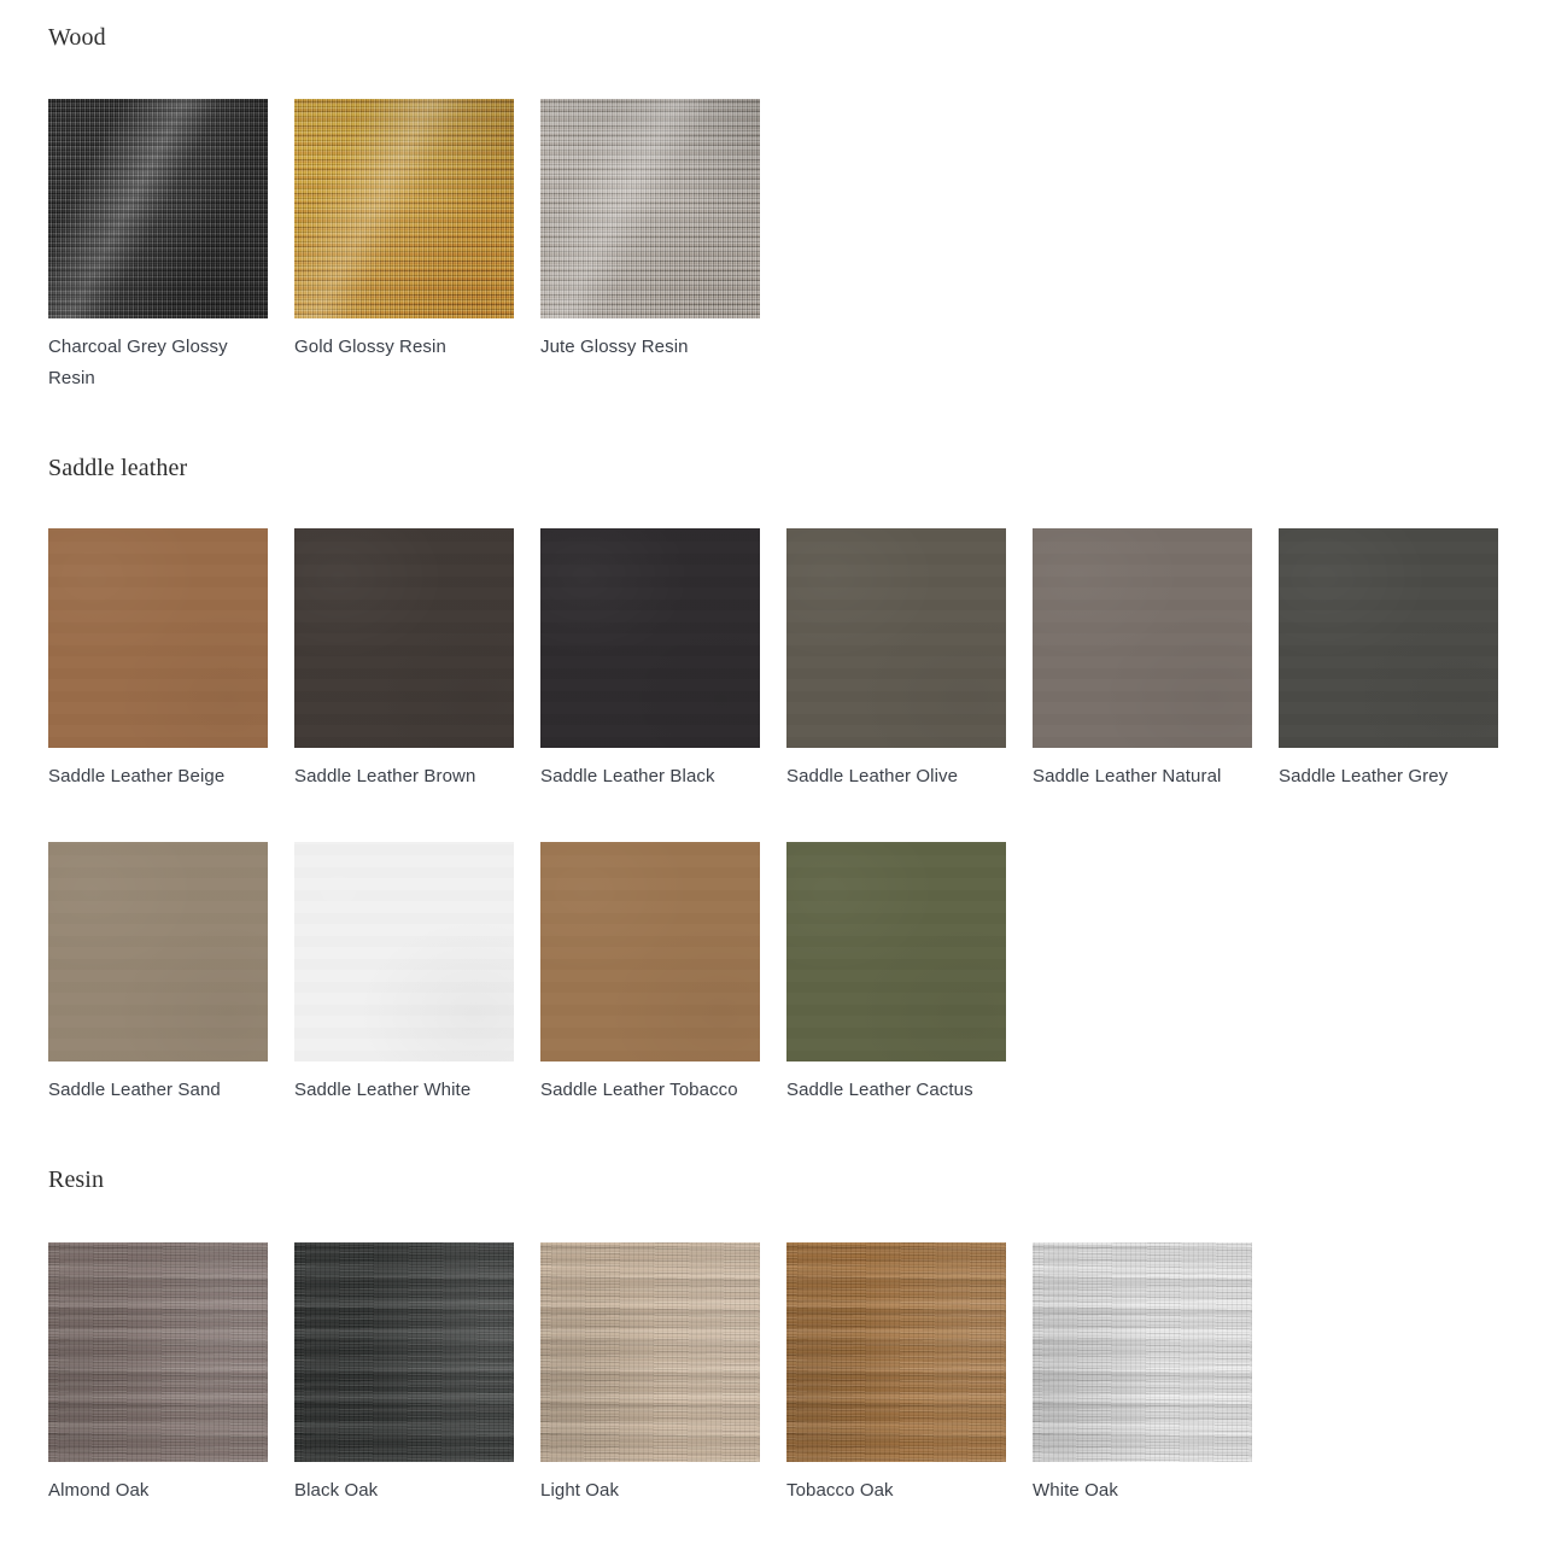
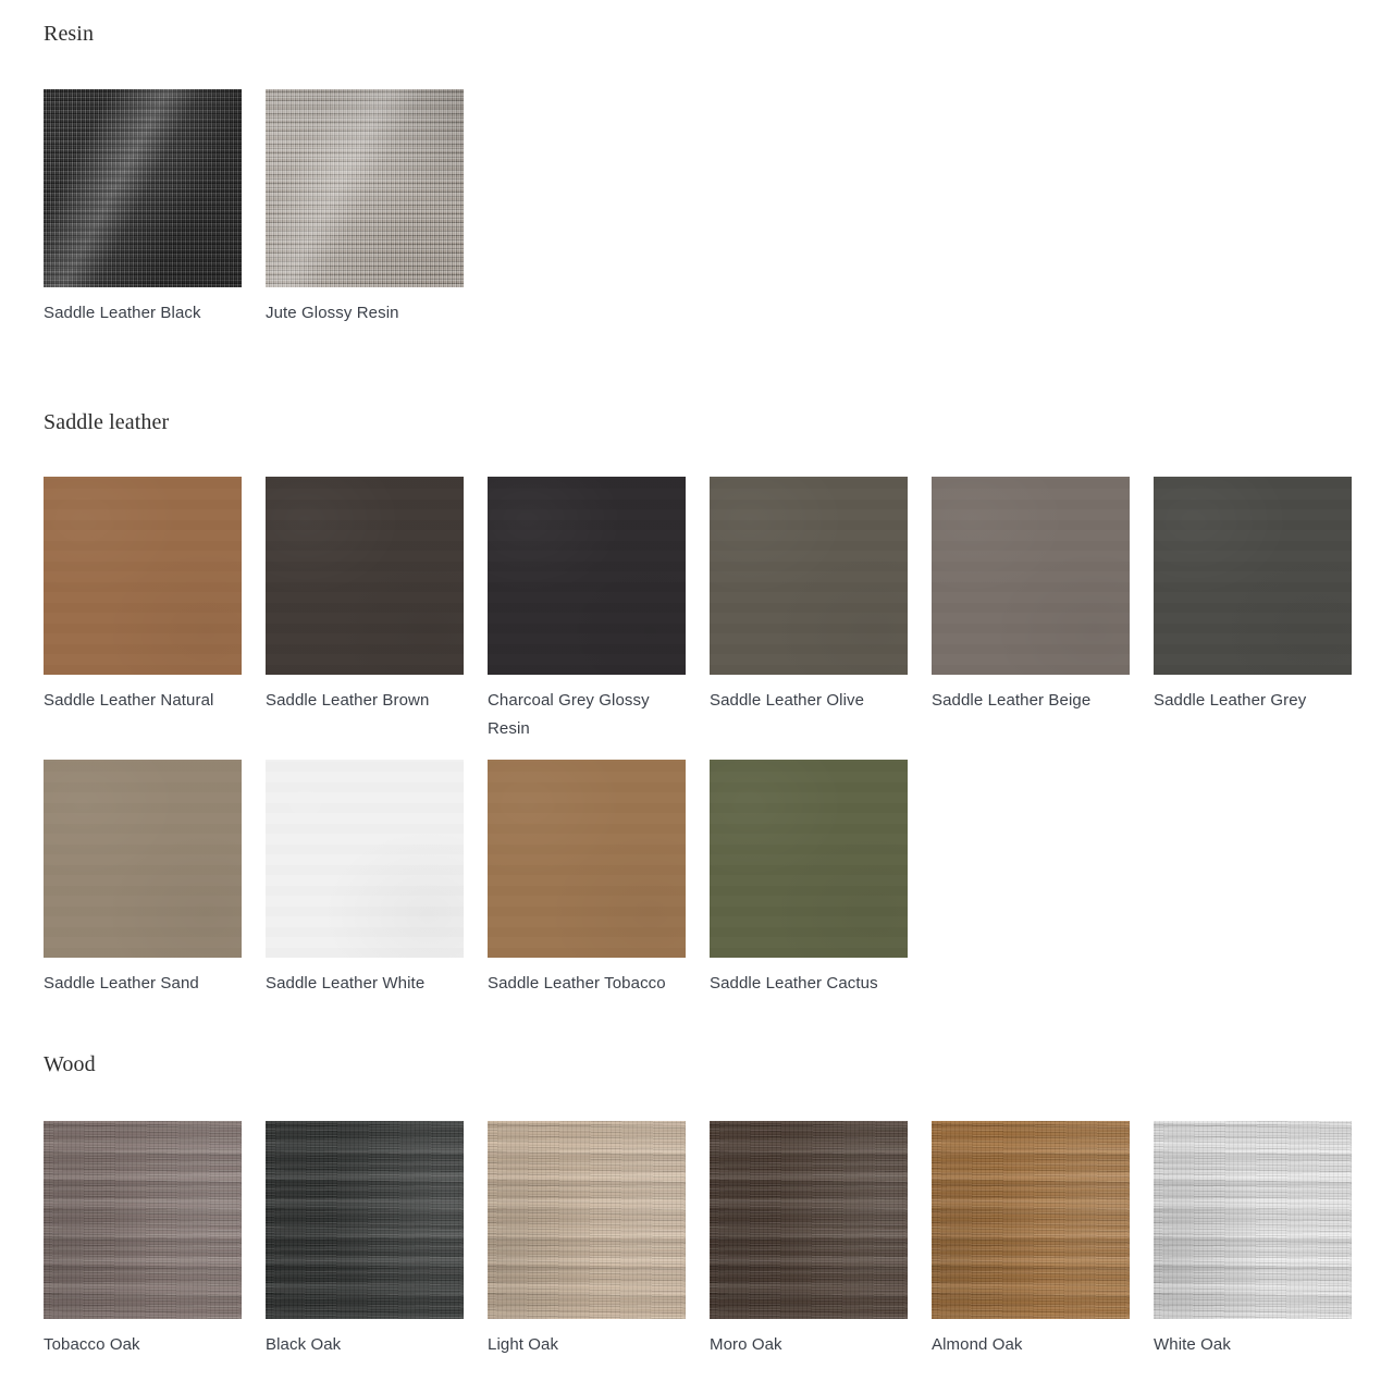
- Wood
+ Resin
- Charcoal Grey Glossy Resin
+ Saddle Leather Black
- Gold Glossy Resin
  Jute Glossy Resin
  Saddle leather
- Saddle Leather Beige
+ Saddle Leather Natural
  Saddle Leather Brown
- Saddle Leather Black
+ Charcoal Grey Glossy Resin
  Saddle Leather Olive
- Saddle Leather Natural
+ Saddle Leather Beige
  Saddle Leather Grey
  Saddle Leather Sand
  Saddle Leather White
  Saddle Leather Tobacco
  Saddle Leather Cactus
- Resin
+ Wood
- Almond Oak
+ Tobacco Oak
  Black Oak
  Light Oak
+ Moro Oak
- Tobacco Oak
+ Almond Oak
  White Oak
